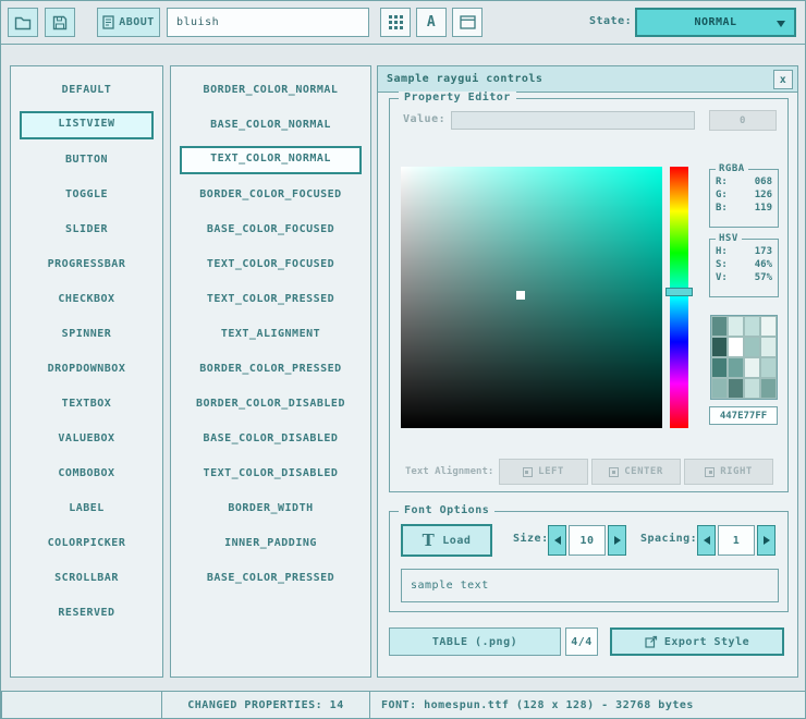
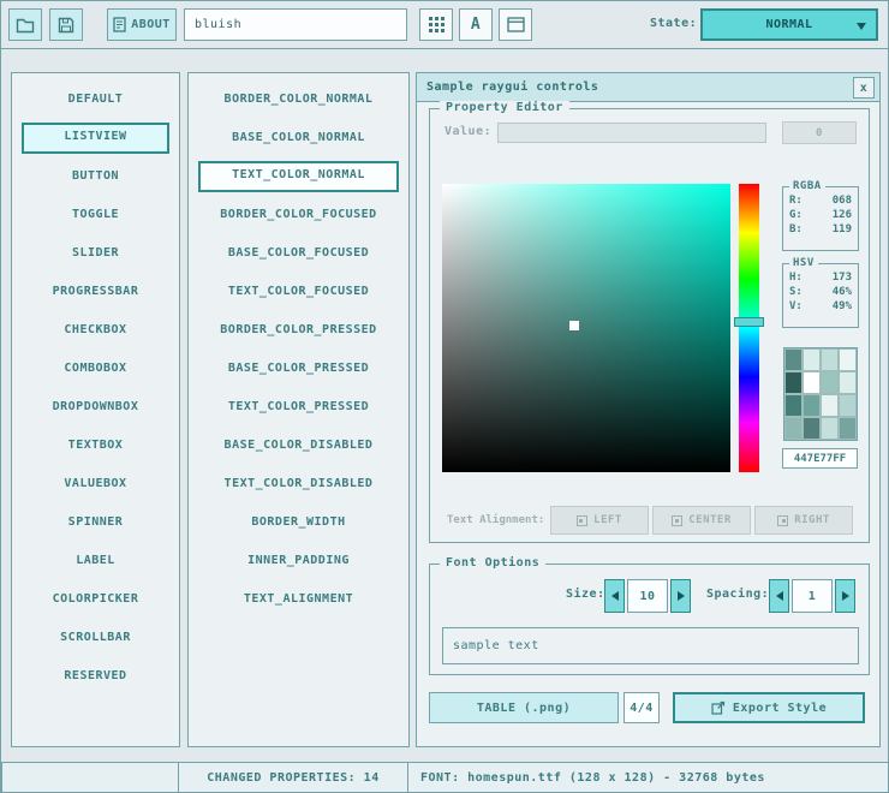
  ABOUT
  bluish
  A
  State:
  NORMAL
  DEFAULT
  LISTVIEW
  BUTTON
  TOGGLE
  SLIDER
  PROGRESSBAR
  CHECKBOX
- SPINNER
+ COMBOBOX
  DROPDOWNBOX
  TEXTBOX
  VALUEBOX
- COMBOBOX
+ SPINNER
  LABEL
  COLORPICKER
  SCROLLBAR
  RESERVED
  BORDER_COLOR_NORMAL
  BASE_COLOR_NORMAL
  TEXT_COLOR_NORMAL
  BORDER_COLOR_FOCUSED
  BASE_COLOR_FOCUSED
  TEXT_COLOR_FOCUSED
- TEXT_COLOR_PRESSED
+ BORDER_COLOR_PRESSED
- TEXT_ALIGNMENT
+ BASE_COLOR_PRESSED
- BORDER_COLOR_PRESSED
+ TEXT_COLOR_PRESSED
- BORDER_COLOR_DISABLED
  BASE_COLOR_DISABLED
  TEXT_COLOR_DISABLED
  BORDER_WIDTH
  INNER_PADDING
- BASE_COLOR_PRESSED
+ TEXT_ALIGNMENT
  Sample raygui controls
  x
  Property Editor
  Value:
  0
  RGBA
  R:
  068
  G:
  126
  B:
  119
  HSV
  H:
  173
  S:
  46%
  V:
- 57%
+ 49%
  447E77FF
  Text Alignment:
  LEFT
  CENTER
  RIGHT
  Font Options
- T
- Load
  Size:
  10
  Spacing:
  1
  sample text
  TABLE (.png)
  4/4
  Export Style
  CHANGED PROPERTIES: 14
  FONT: homespun.ttf (128 x 128) - 32768 bytes
